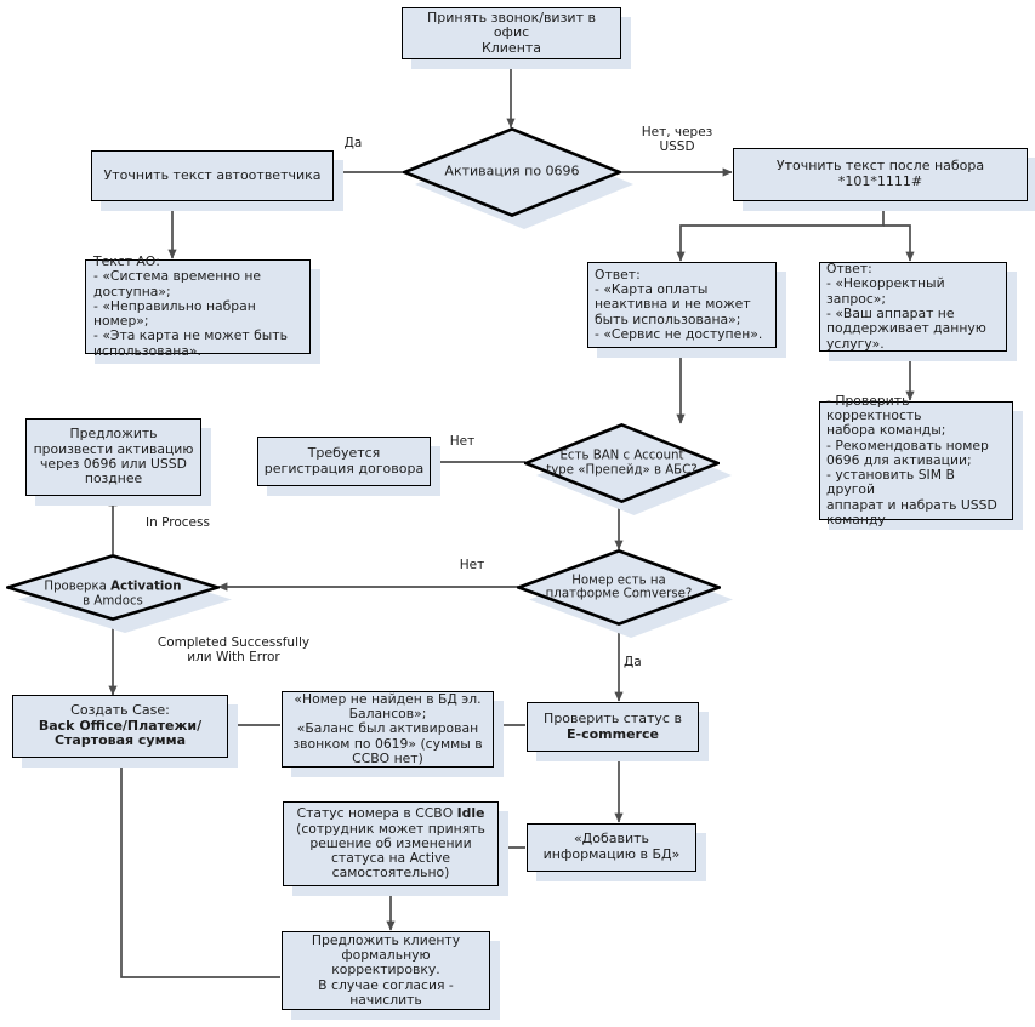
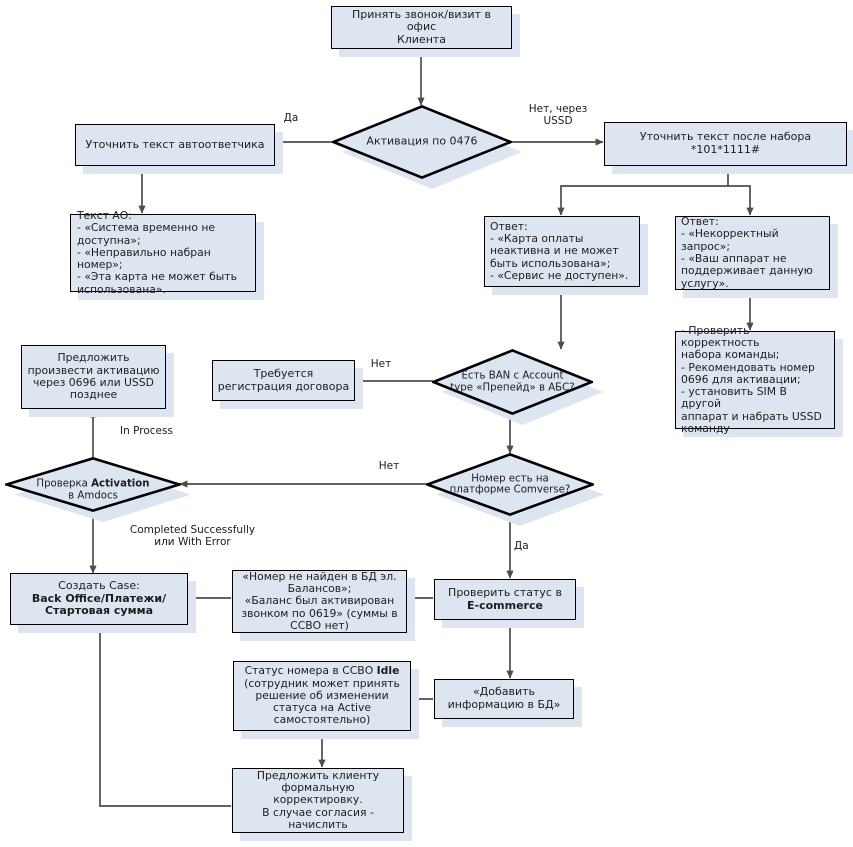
  Принять звонок/визит в офис
  Клиента
- Активация по 0696
+ Активация по 0476
  Уточнить текст автоответчика
  Уточнить текст после набора
  *101*1111#
  Текст АО:
  - «Система временно не
  доступна»;
  - «Неправильно набран
  номер»;
  - «Эта карта не может быть
  использована».
  Ответ:
  - «Карта оплаты
  неактивна и не может
  быть использована»;
  - «Сервис не доступен».
  Ответ:
  - «Некорректный запрос»;
  - «Ваш аппарат не
  поддерживает данную
  услугу».
  - Проверить корректность
  набора команды;
  - Рекомендовать номер
  0696 для активации;
  - установить SIM В другой
  аппарат и набрать USSD
  команду
  Есть BAN с Account
  type «Препейд» в АБС?
  Требуется
  регистрация договора
  Номер есть на
  платформе Comverse?
  Проверка Activation
  в Amdocs
  Предложить
  произвести активацию
  через 0696 или USSD
  позднее
  Создать Case:
  Back Office/Платежи/
  Стартовая сумма
  «Номер не найден в БД эл.
  Балансов»;
  «Баланс был активирован
  звонком по 0619» (суммы в
  ССВО нет)
  Проверить статус в
  E-commerce
  Статус номера в ССВО Idle
  (сотрудник может принять
  решение об изменении
  статуса на Active
  самостоятельно)
  «Добавить
  информацию в БД»
  Предложить клиенту
  формальную
  корректировку.
  В случае согласия -
  начислить
  Да
  Нет, через
  USSD
  Нет
  Нет
  Да
  In Process
  Completed Successfully
  или With Error
